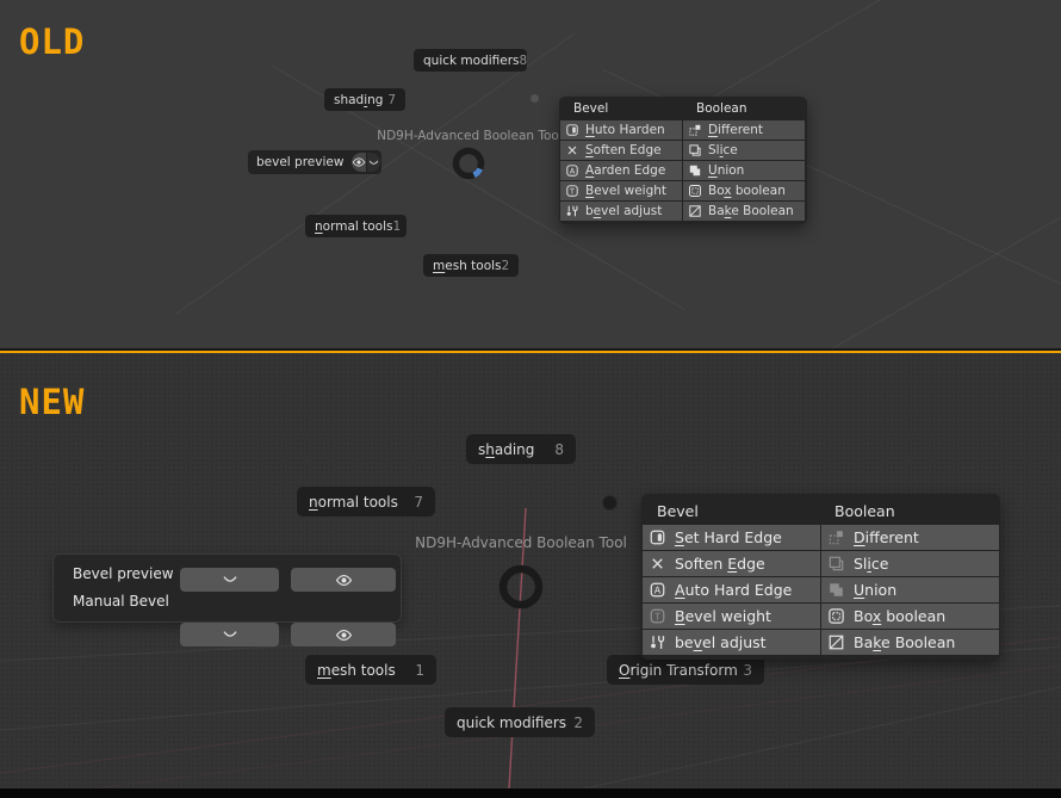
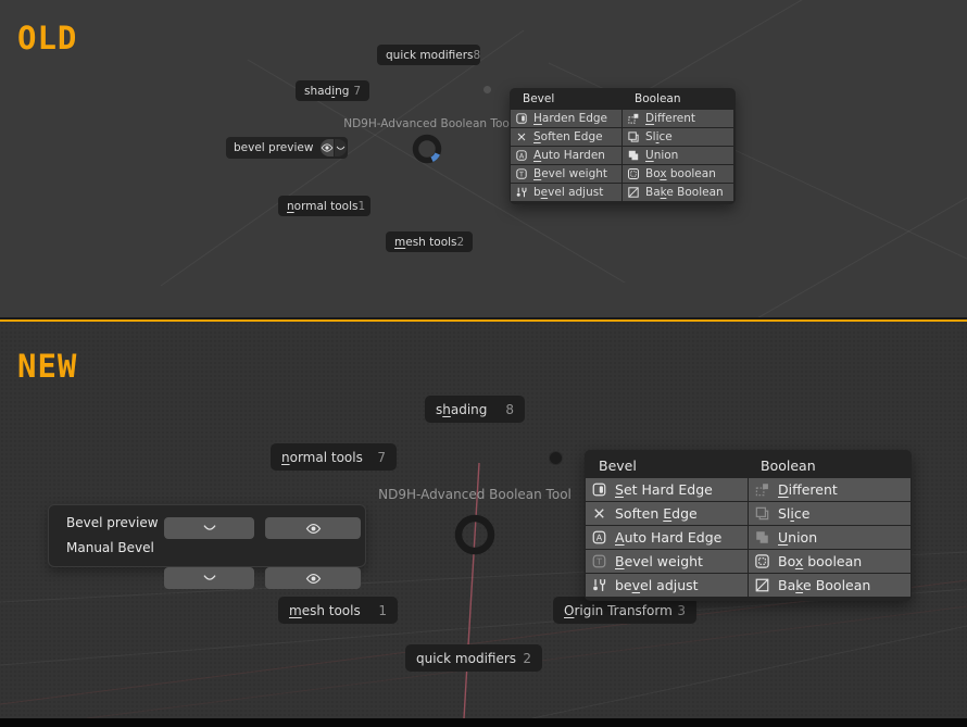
  OLD
  quick modifiers
  8
  shading
  7
  normal tools
  1
  mesh tools
  2
  ND9H-Advanced Boolean Too
  bevel preview
  Bevel
  Boolean
- Huto Harden
+ Harden Edge
  Soften Edge
- Aarden Edge
+ Auto Harden
  Bevel weight
  bevel adjust
  Different
  Slice
  Union
  Box boolean
  Bake Boolean
  NEW
  shading
  8
  normal tools
  7
  mesh tools
  1
  Origin Transform
  3
  quick modifiers
  2
  ND9H-Advanced Boolean Tool
  Bevel preview
  Manual Bevel
  Bevel
  Boolean
  Set Hard Edge
  Soften Edge
  Auto Hard Edge
  Bevel weight
  bevel adjust
  Different
  Slice
  Union
  Box boolean
  Bake Boolean
